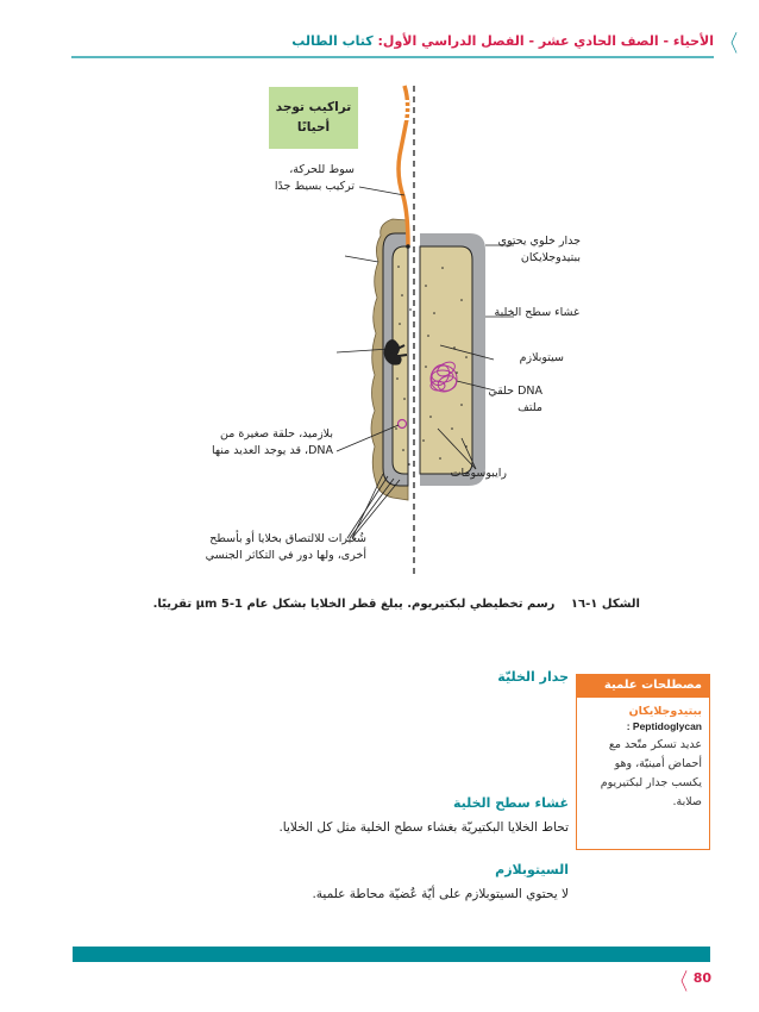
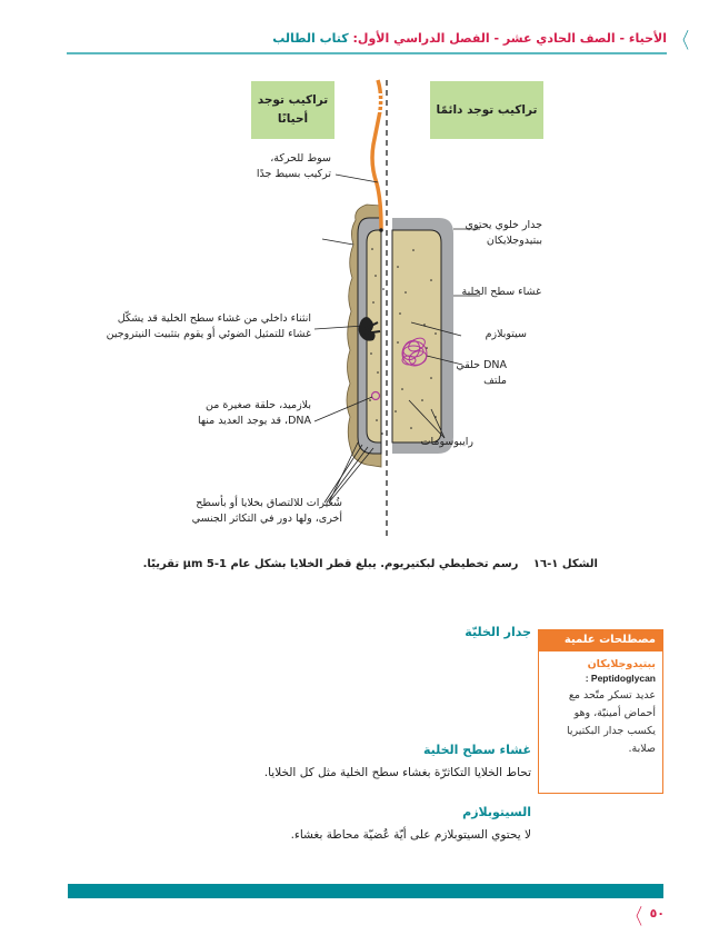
  〉
  الأحياء - الصف الحادي عشر - الفصل الدراسي الأول: كتاب الطالب
  تراكيب توجد أحيانًا
+ تراكيب توجد دائمًا
  سوط للحركة،
  تركيب بسيط جدًا
+ انثناء داخلي من غشاء سطح الخلية قد يشكّل
+ غشاء للتمثيل الضوئي أو يقوم بتثبيت النيتروجين
  بلازميد، حلقة صغيرة من
  DNA، قد يوجد العديد منها
  شُعيرات للالتصاق بخلايا أو بأسطح
  أخرى، ولها دور في التكاثر الجنسي
  جدار خلوي يحتوي
  ببتيدوجلايكان
  غشاء سطح الخلية
  سيتوبلازم
  DNA حلقي
  ملتف
  رايبوسومات
  الشكل ١-١٦ رسم تخطيطي لبكتيريوم. يبلغ قطر الخلايا بشكل عام 1-5 µm تقريبًا.
  مصطلحات علمية
  ببتيدوجلايكان
  Peptidoglycan :
- عديد تسكر متّحد مع أحماض أمينيّة، وهو يكسب جدار لبكتيريوم صلابة.
+ عديد تسكر متّحد مع أحماض أمينيّة، وهو يكسب جدار البكتيريا صلابة.
  جدار الخليّة
  غشاء سطح الخلية
- تحاط الخلايا البكتيريّة بغشاء سطح الخلية مثل كل الخلايا.
+ تحاط الخلايا التكاثرّة بغشاء سطح الخلية مثل كل الخلايا.
  السيتوبلازم
- لا يحتوي السيتوبلازم على أيّة عُضيّة محاطة علمية.
+ لا يحتوي السيتوبلازم على أيّة عُضيّة محاطة بغشاء.
  〈
- 80
+ ٥٠
